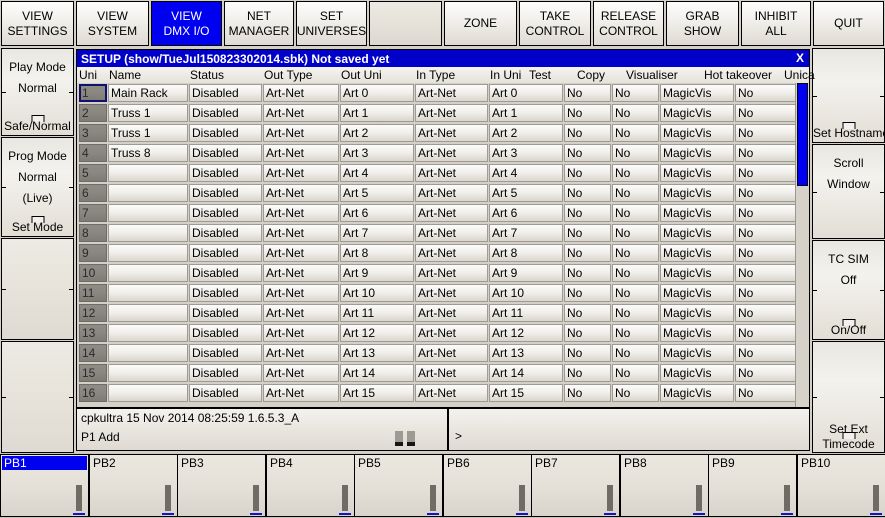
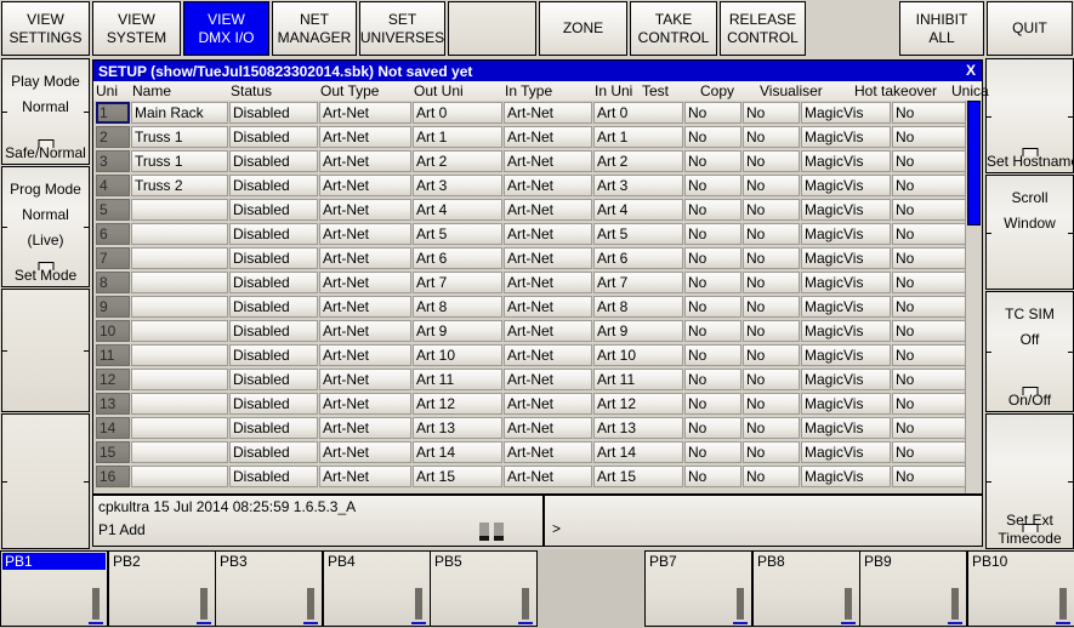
  VIEW
  SETTINGS
  VIEW
  SYSTEM
  VIEW
  DMX I/O
  NET
  MANAGER
  SET
  UNIVERSES
  ZONE
  TAKE
  CONTROL
  RELEASE
  CONTROL
- GRAB
- SHOW
  INHIBIT
  ALL
  QUIT
  Play Mode
  Normal
  Safe/Normal
  Prog Mode
  Normal
  (Live)
  Set Mode
  Set Hostnam
  Scroll
  Window
  TC SIM
  Off
  On/Off
  Set Ext
  Timecode
  SETUP (show/TueJul150823302014.sbk) Not saved yet
  X
  Uni
  Name
  Status
  Out Type
  Out Uni
  In Type
  In Uni
  Test
  Copy
  Visualiser
  Hot takeover
  Unica
  1
  Main Rack
  Disabled
  Art-Net
  Art 0
  Art-Net
  Art 0
  No
  No
  MagicVis
  No
  2
  Truss 1
  Disabled
  Art-Net
  Art 1
  Art-Net
  Art 1
  No
  No
  MagicVis
  No
  3
  Truss 1
  Disabled
  Art-Net
  Art 2
  Art-Net
  Art 2
  No
  No
  MagicVis
  No
  4
- Truss 8
+ Truss 2
  Disabled
  Art-Net
  Art 3
  Art-Net
  Art 3
  No
  No
  MagicVis
  No
  5
  Disabled
  Art-Net
  Art 4
  Art-Net
  Art 4
  No
  No
  MagicVis
  No
  6
  Disabled
  Art-Net
  Art 5
  Art-Net
  Art 5
  No
  No
  MagicVis
  No
  7
  Disabled
  Art-Net
  Art 6
  Art-Net
  Art 6
  No
  No
  MagicVis
  No
  8
  Disabled
  Art-Net
  Art 7
  Art-Net
  Art 7
  No
  No
  MagicVis
  No
  9
  Disabled
  Art-Net
  Art 8
  Art-Net
  Art 8
  No
  No
  MagicVis
  No
  10
  Disabled
  Art-Net
  Art 9
  Art-Net
  Art 9
  No
  No
  MagicVis
  No
  11
  Disabled
  Art-Net
  Art 10
  Art-Net
  Art 10
  No
  No
  MagicVis
  No
  12
  Disabled
  Art-Net
  Art 11
  Art-Net
  Art 11
  No
  No
  MagicVis
  No
  13
  Disabled
  Art-Net
  Art 12
  Art-Net
  Art 12
  No
  No
  MagicVis
  No
  14
  Disabled
  Art-Net
  Art 13
  Art-Net
  Art 13
  No
  No
  MagicVis
  No
  15
  Disabled
  Art-Net
  Art 14
  Art-Net
  Art 14
  No
  No
  MagicVis
  No
  16
  Disabled
  Art-Net
  Art 15
  Art-Net
  Art 15
  No
  No
  MagicVis
  No
- cpkultra 15 Nov 2014 08:25:59 1.6.5.3_A
+ cpkultra 15 Jul 2014 08:25:59 1.6.5.3_A
  P1 Add
  >
  PB1
  PB2
  PB3
  PB4
  PB5
- PB6
  PB7
  PB8
  PB9
  PB10
